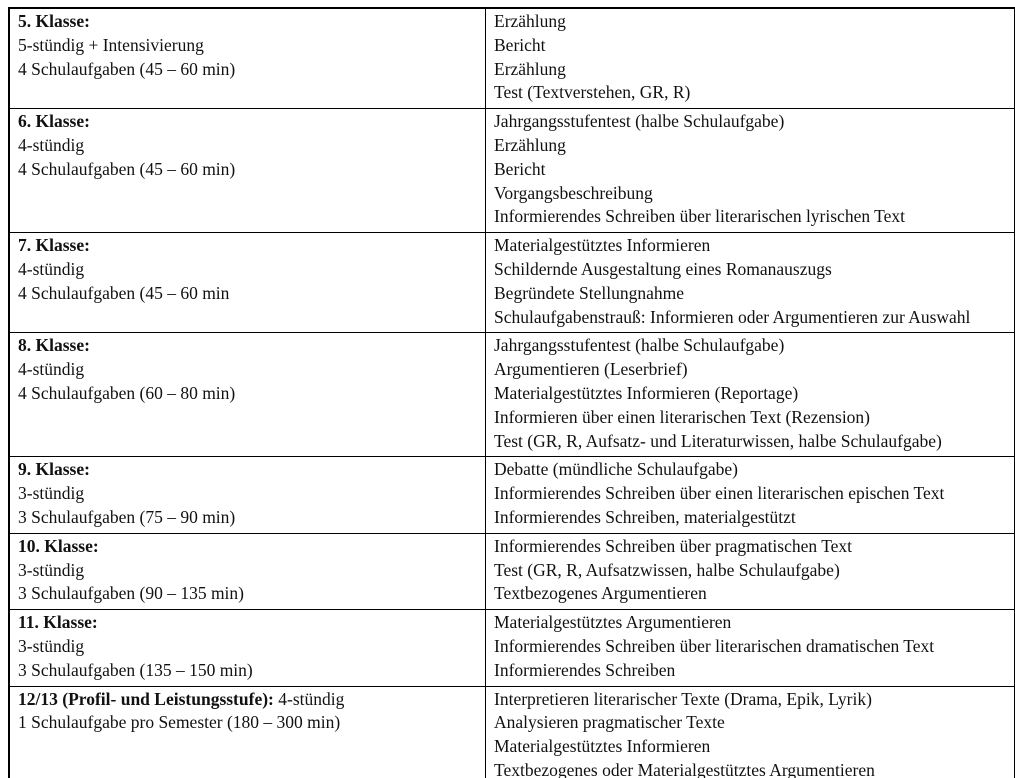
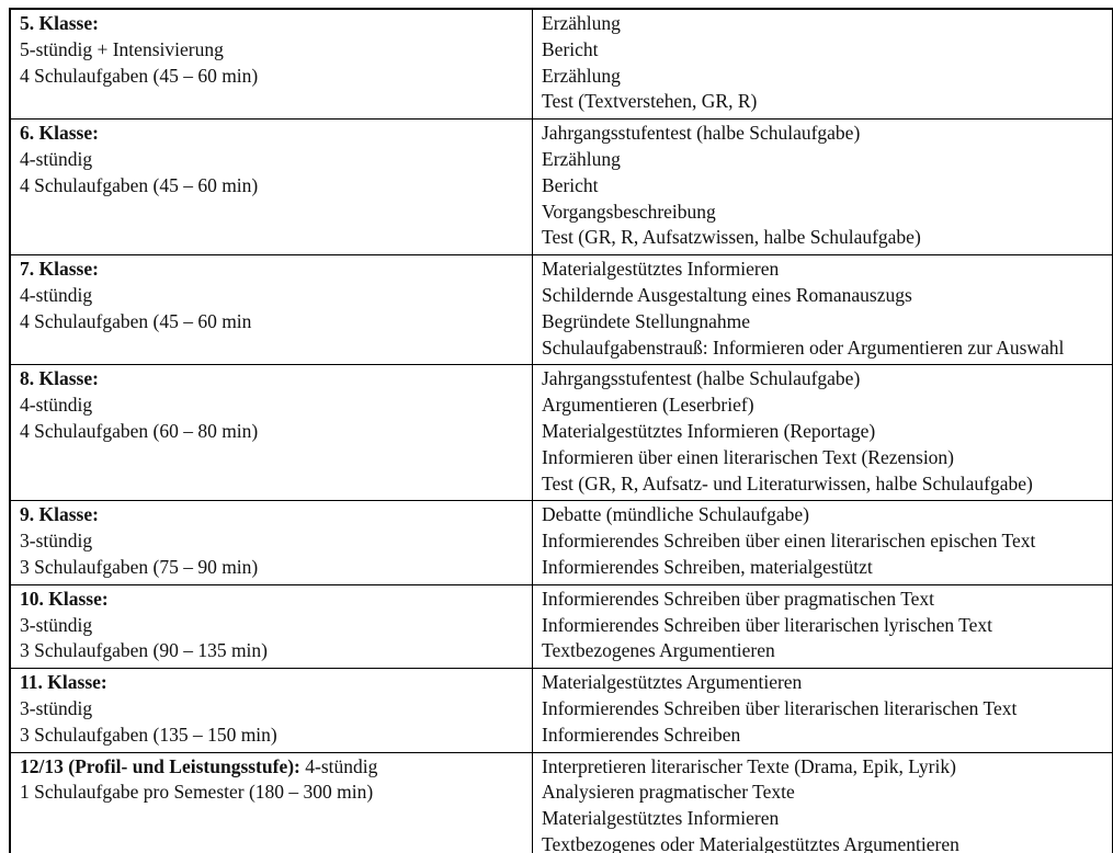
  5. Klasse: 5-stündig + Intensivierung 4 Schulaufgaben (45 – 60 min)	Erzählung Bericht Erzählung Test (Textverstehen, GR, R)
- 6. Klasse: 4-stündig 4 Schulaufgaben (45 – 60 min)	Jahrgangsstufentest (halbe Schulaufgabe) Erzählung Bericht Vorgangsbeschreibung Informierendes Schreiben über literarischen lyrischen Text
+ 6. Klasse: 4-stündig 4 Schulaufgaben (45 – 60 min)	Jahrgangsstufentest (halbe Schulaufgabe) Erzählung Bericht Vorgangsbeschreibung Test (GR, R, Aufsatzwissen, halbe Schulaufgabe)
  7. Klasse: 4-stündig 4 Schulaufgaben (45 – 60 min	Materialgestütztes Informieren Schildernde Ausgestaltung eines Romanauszugs Begründete Stellungnahme Schulaufgabenstrauß: Informieren oder Argumentieren zur Auswahl
  8. Klasse: 4-stündig 4 Schulaufgaben (60 – 80 min)	Jahrgangsstufentest (halbe Schulaufgabe) Argumentieren (Leserbrief) Materialgestütztes Informieren (Reportage) Informieren über einen literarischen Text (Rezension) Test (GR, R, Aufsatz- und Literaturwissen, halbe Schulaufgabe)
  9. Klasse: 3-stündig 3 Schulaufgaben (75 – 90 min)	Debatte (mündliche Schulaufgabe) Informierendes Schreiben über einen literarischen epischen Text Informierendes Schreiben, materialgestützt
- 10. Klasse: 3-stündig 3 Schulaufgaben (90 – 135 min)	Informierendes Schreiben über pragmatischen Text Test (GR, R, Aufsatzwissen, halbe Schulaufgabe) Textbezogenes Argumentieren
+ 10. Klasse: 3-stündig 3 Schulaufgaben (90 – 135 min)	Informierendes Schreiben über pragmatischen Text Informierendes Schreiben über literarischen lyrischen Text Textbezogenes Argumentieren
- 11. Klasse: 3-stündig 3 Schulaufgaben (135 – 150 min)	Materialgestütztes Argumentieren Informierendes Schreiben über literarischen dramatischen Text Informierendes Schreiben
+ 11. Klasse: 3-stündig 3 Schulaufgaben (135 – 150 min)	Materialgestütztes Argumentieren Informierendes Schreiben über literarischen literarischen Text Informierendes Schreiben
  12/13 (Profil- und Leistungsstufe): 4-stündig 1 Schulaufgabe pro Semester (180 – 300 min)	Interpretieren literarischer Texte (Drama, Epik, Lyrik) Analysieren pragmatischer Texte Materialgestütztes Informieren Textbezogenes oder Materialgestütztes Argumentieren
